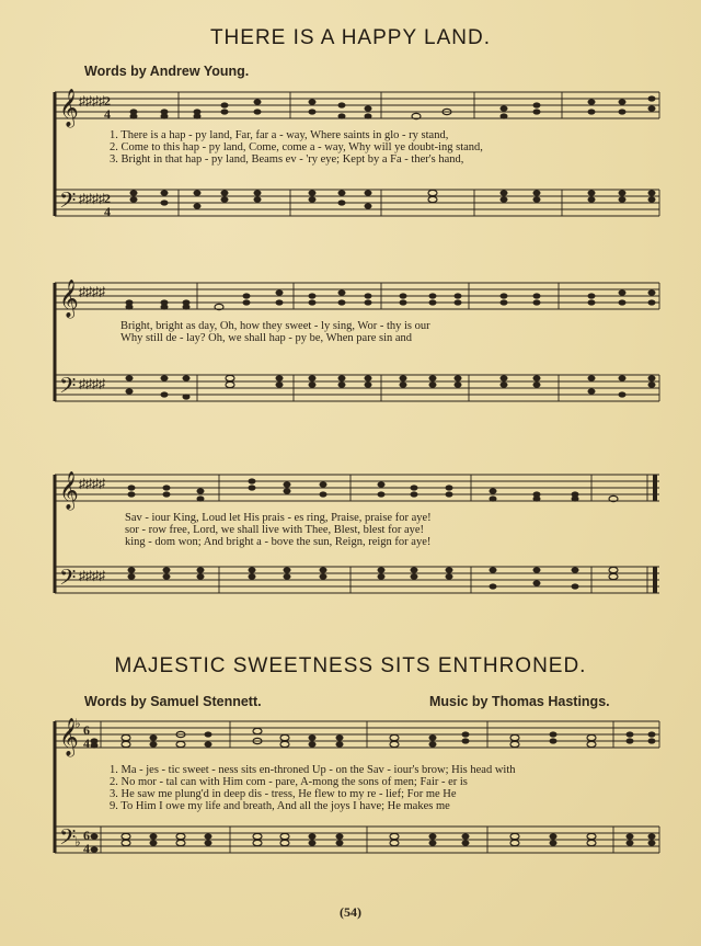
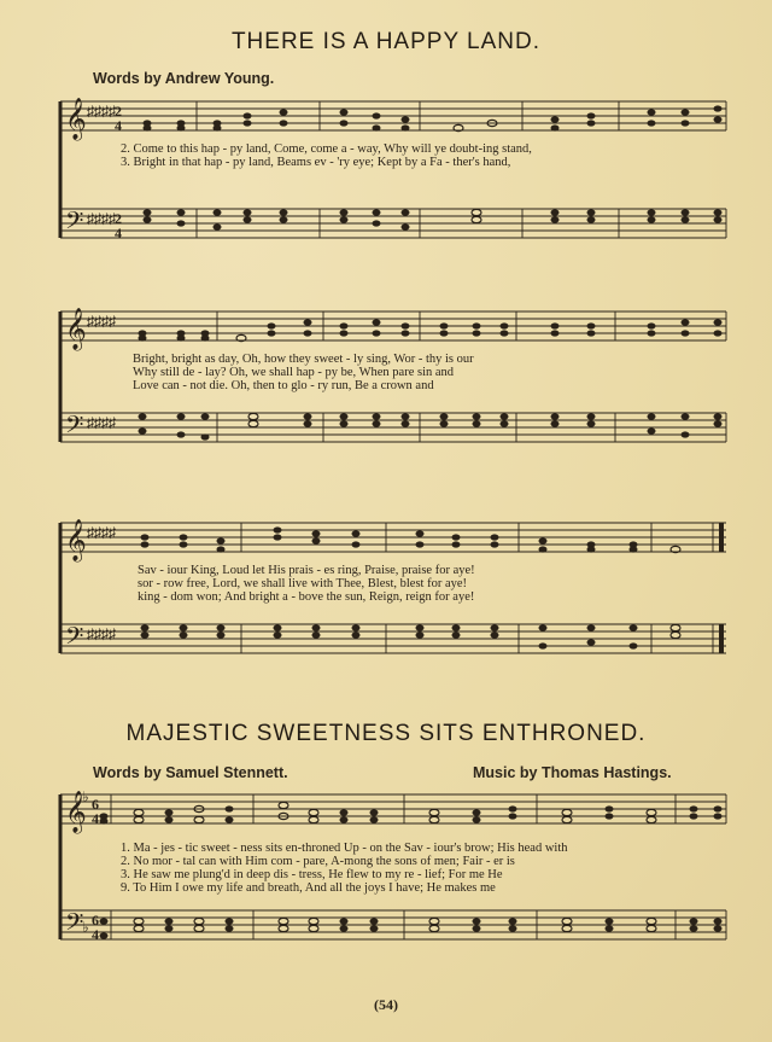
  THERE IS A HAPPY LAND.
  Words by Andrew Young.
  𝄞
  𝄢
  ♯♯♯♯
  ♯♯♯♯
  2
  4
  2
  4
- 1. There is a hap - py land, Far, far a - way, Where saints in glo - ry stand,
  2. Come to this hap - py land, Come, come a - way, Why will ye doubt-ing stand,
  3. Bright in that hap - py land, Beams ev - 'ry eye; Kept by a Fa - ther's hand,
  𝄞
  𝄢
  ♯♯♯♯
  ♯♯♯♯
  Bright, bright as day, Oh, how they sweet - ly sing, Wor - thy is our
  Why still de - lay? Oh, we shall hap - py be, When pare sin and
+ Love can - not die. Oh, then to glo - ry run, Be a crown and
  𝄞
  𝄢
  ♯♯♯♯
  ♯♯♯♯
  Sav - iour King, Loud let His prais - es ring, Praise, praise for aye!
  sor - row free, Lord, we shall live with Thee, Blest, blest for aye!
  king - dom won; And bright a - bove the sun, Reign, reign for aye!
  MAJESTIC SWEETNESS SITS ENTHRONED.
  Words by Samuel Stennett.
  Music by Thomas Hastings.
  𝄞
  𝄢
  ♭
  ♭
  6
  4
  6
  4
  1. Ma - jes - tic sweet - ness sits en-throned Up - on the Sav - iour's brow; His head with
  2. No mor - tal can with Him com - pare, A-mong the sons of men; Fair - er is
  3. He saw me plung'd in deep dis - tress, He flew to my re - lief; For me He
  9. To Him I owe my life and breath, And all the joys I have; He makes me
  (54)
